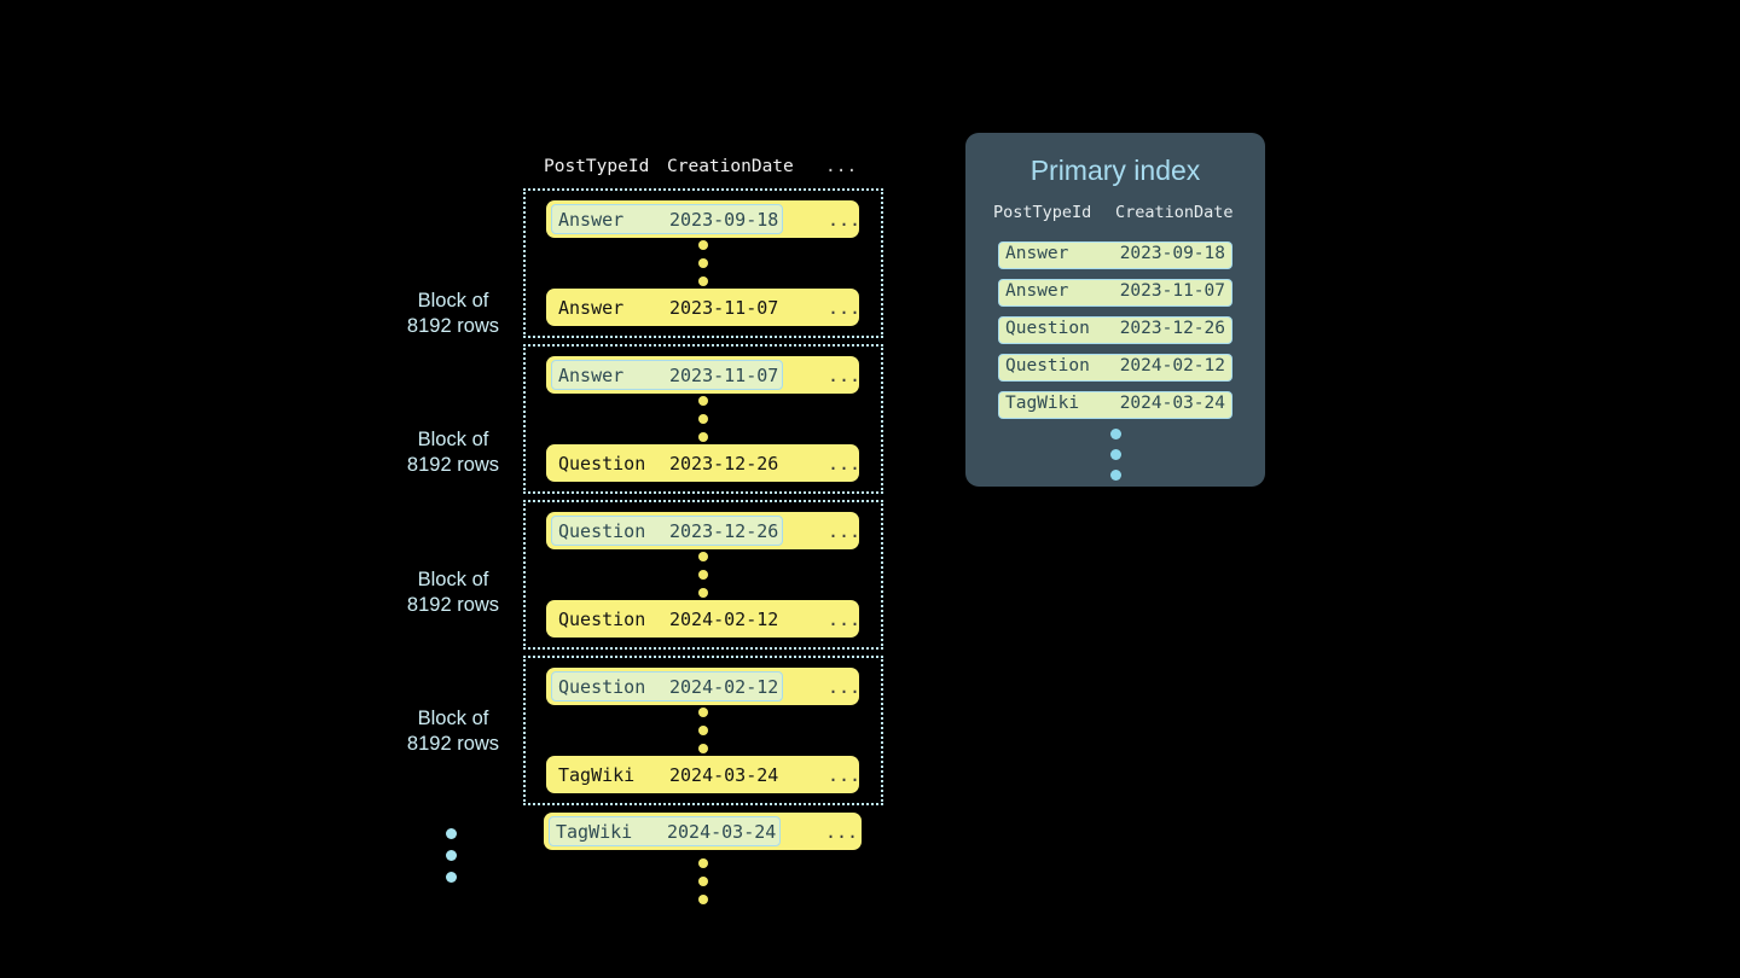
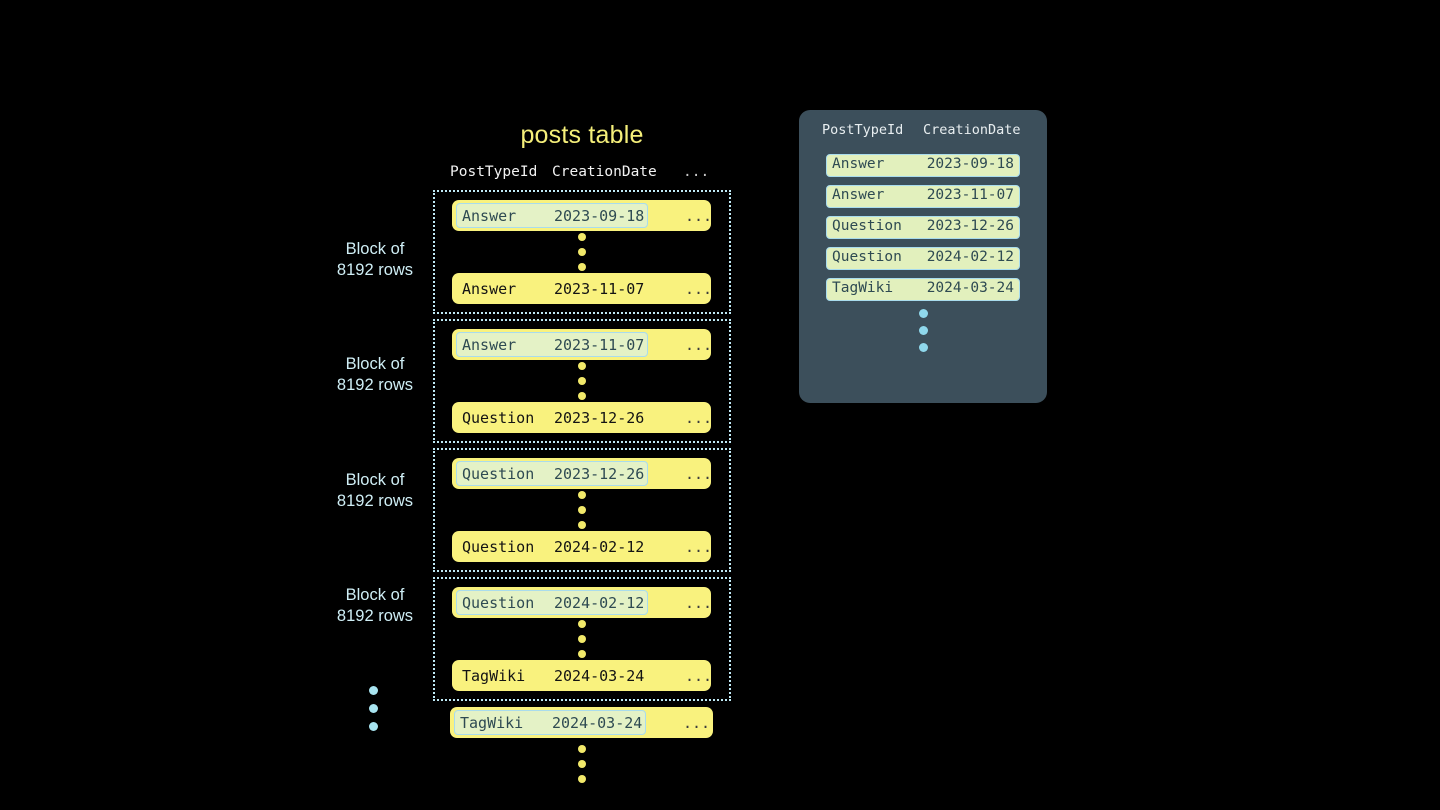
+ posts table
  PostTypeId
  CreationDate
  ...
  Answer
  2023-09-18
  ...
  Answer
  2023-11-07
  ...
  Answer
  2023-11-07
  ...
  Question
  2023-12-26
  ...
  Question
  2023-12-26
  ...
  Question
  2024-02-12
  ...
  Question
  2024-02-12
  ...
  TagWiki
  2024-03-24
  ...
  TagWiki
  2024-03-24
  ...
  Block of
  8192 rows
  Block of
  8192 rows
  Block of
  8192 rows
  Block of
  8192 rows
- Primary index
  PostTypeId
  CreationDate
  Answer
  2023-09-18
  Answer
  2023-11-07
  Question
  2023-12-26
  Question
  2024-02-12
  TagWiki
  2024-03-24
